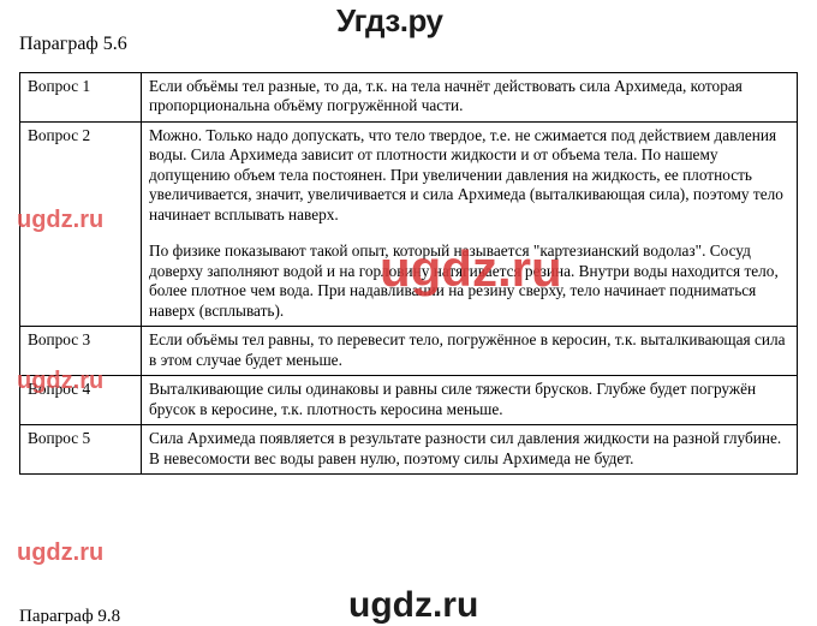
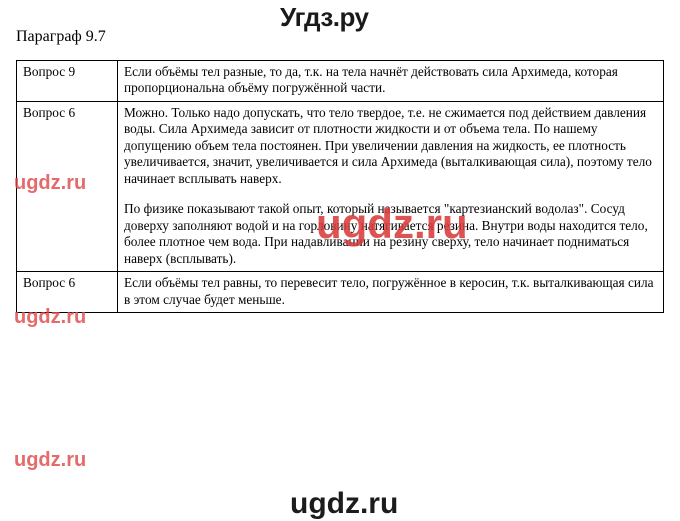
  Угдз.ру
- Параграф 5.6
+ Параграф 9.7
- Вопрос 1	Если объёмы тел разные, то да, т.к. на тела начнёт действовать сила Архимеда, которая пропорциональна объёму погружённой части.
+ Вопрос 9	Если объёмы тел разные, то да, т.к. на тела начнёт действовать сила Архимеда, которая пропорциональна объёму погружённой части.
- Вопрос 2	Можно. Только надо допускать, что тело твердое, т.е. не сжимается под действием давления воды. Сила Архимеда зависит от плотности жидкости и от объема тела. По нашему допущению объем тела постоянен. При увеличении давления на жидкость, ее плотность увеличивается, значит, увеличивается и сила Архимеда (выталкивающая сила), поэтому тело начинает всплывать наверх. По физике показывают такой опыт, который называется "картезианский водолаз". Сосуд доверху заполняют водой и на горловину натягивается резина. Внутри воды находится тело, более плотное чем вода. При надавливании на резину сверху, тело начинает подниматься наверх (всплывать).
+ Вопрос 6	Можно. Только надо допускать, что тело твердое, т.е. не сжимается под действием давления воды. Сила Архимеда зависит от плотности жидкости и от объема тела. По нашему допущению объем тела постоянен. При увеличении давления на жидкость, ее плотность увеличивается, значит, увеличивается и сила Архимеда (выталкивающая сила), поэтому тело начинает всплывать наверх. По физике показывают такой опыт, который называется "картезианский водолаз". Сосуд доверху заполняют водой и на горловину натягивается резина. Внутри воды находится тело, более плотное чем вода. При надавливании на резину сверху, тело начинает подниматься наверх (всплывать).
- Вопрос 3	Если объёмы тел равны, то перевесит тело, погружённое в керосин, т.к. выталкивающая сила в этом случае будет меньше.
+ Вопрос 6	Если объёмы тел равны, то перевесит тело, погружённое в керосин, т.к. выталкивающая сила в этом случае будет меньше.
- Вопрос 4	Выталкивающие силы одинаковы и равны силе тяжести брусков. Глубже будет погружён брусок в керосине, т.к. плотность керосина меньше.
- Вопрос 5	Сила Архимеда появляется в результате разности сил давления жидкости на разной глубине. В невесомости вес воды равен нулю, поэтому силы Архимеда не будет.
- Параграф 9.8
  ugdz.ru
  ugdz.ru
  ugdz.ru
  ugdz.ru
  ugdz.ru
